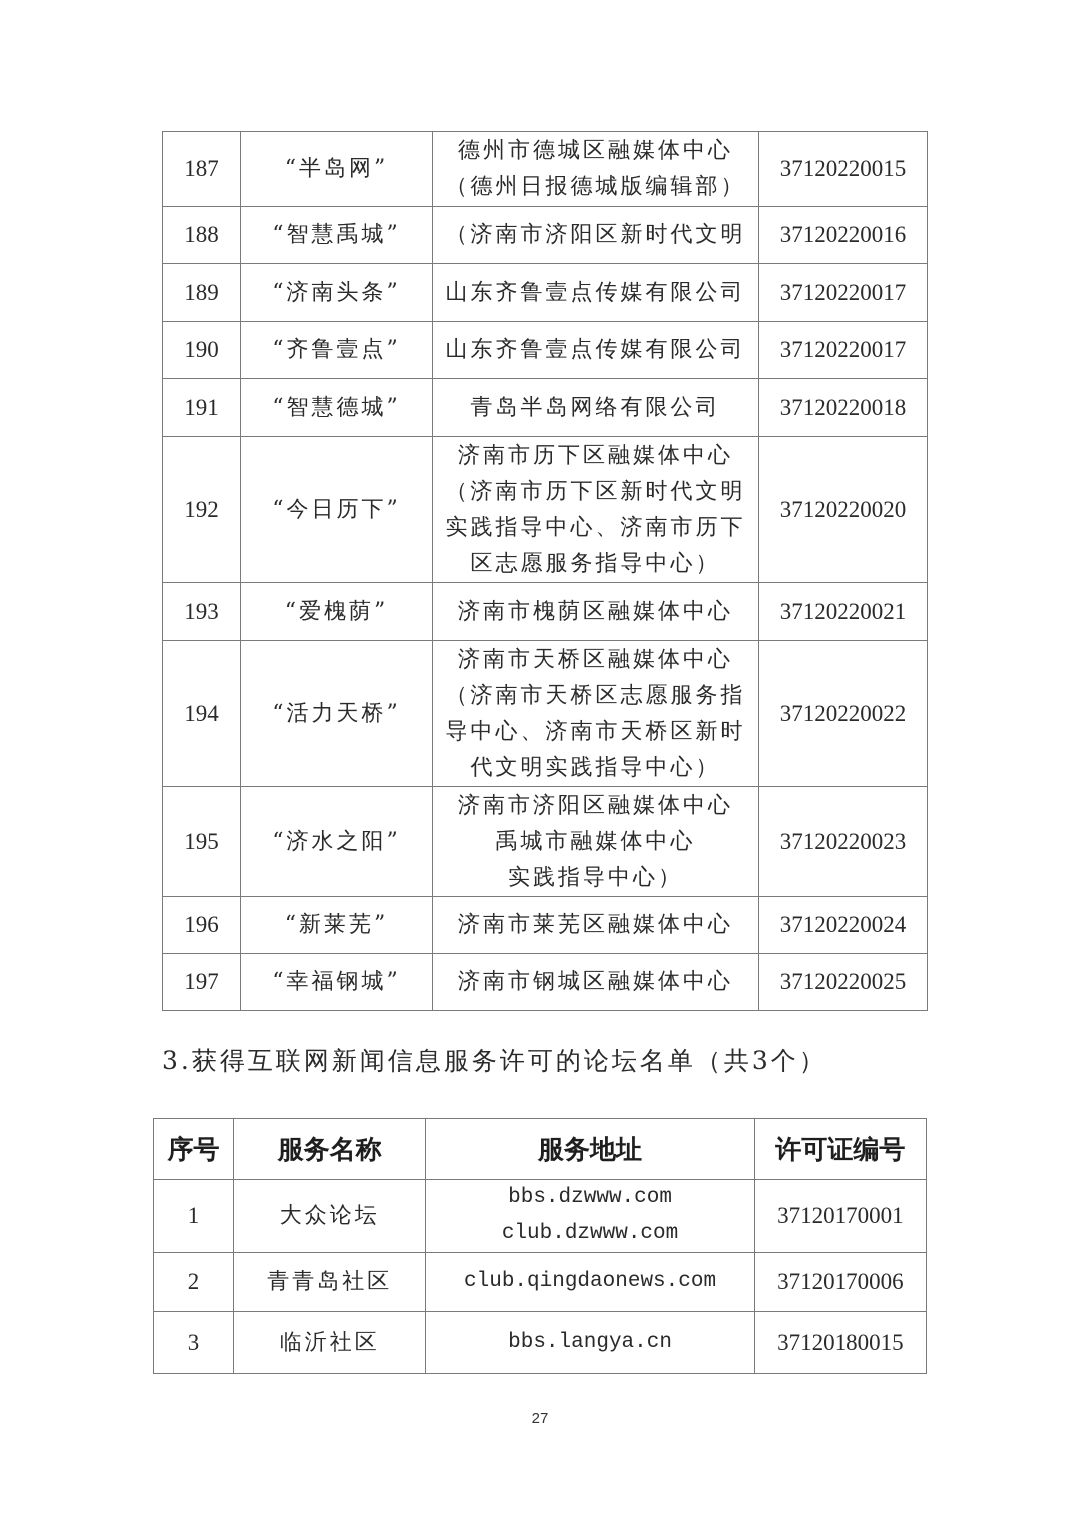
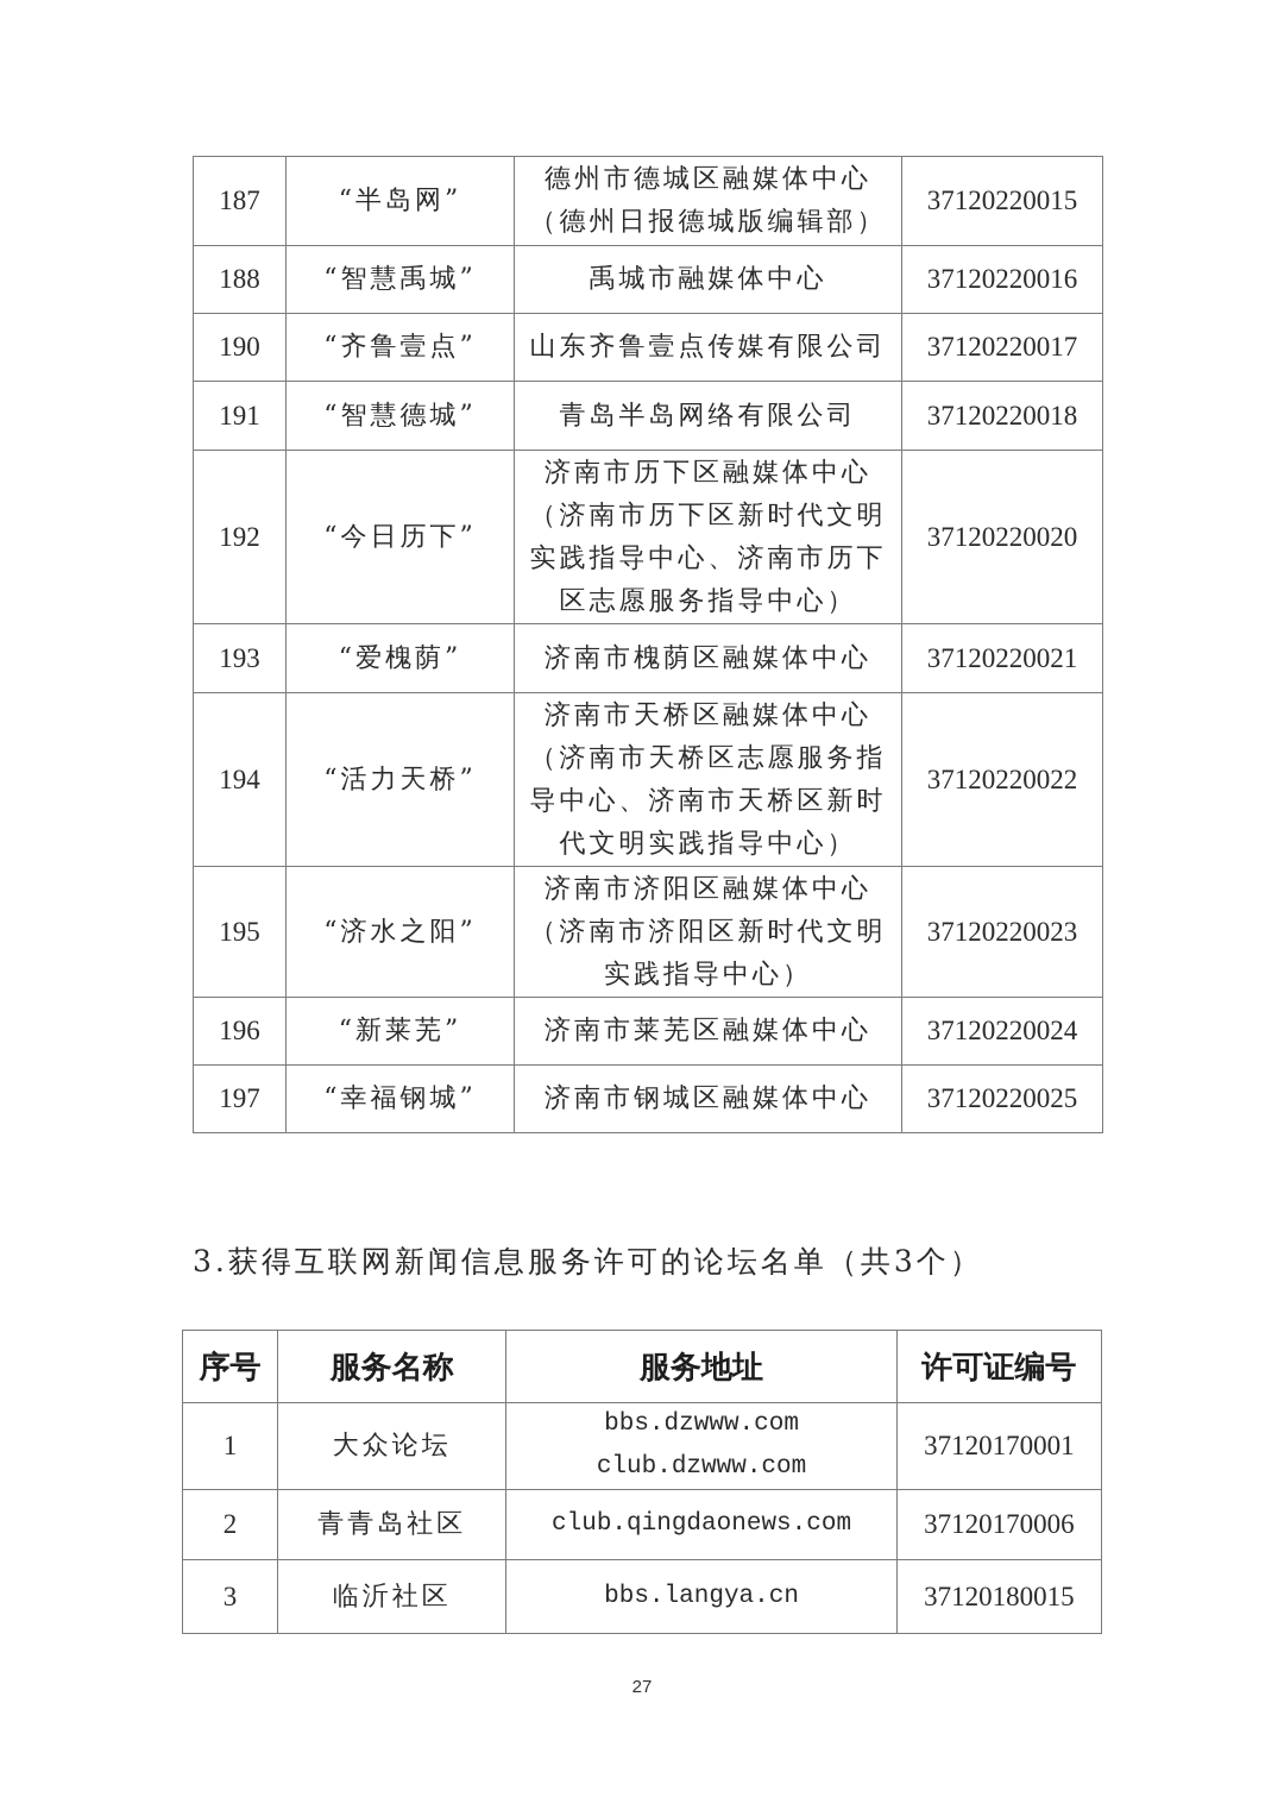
  187	“半岛网”	德州市德城区融媒体中心（德州日报德城版编辑部）	37120220015
- 188	“智慧禹城”	（济南市济阳区新时代文明	37120220016
+ 188	“智慧禹城”	禹城市融媒体中心	37120220016
- 189	“济南头条”	山东齐鲁壹点传媒有限公司	37120220017
  190	“齐鲁壹点”	山东齐鲁壹点传媒有限公司	37120220017
  191	“智慧德城”	青岛半岛网络有限公司	37120220018
  192	“今日历下”	济南市历下区融媒体中心（济南市历下区新时代文明实践指导中心、济南市历下区志愿服务指导中心）	37120220020
  193	“爱槐荫”	济南市槐荫区融媒体中心	37120220021
  194	“活力天桥”	济南市天桥区融媒体中心（济南市天桥区志愿服务指导中心、济南市天桥区新时代文明实践指导中心）	37120220022
- 195	“济水之阳”	济南市济阳区融媒体中心禹城市融媒体中心实践指导中心）	37120220023
+ 195	“济水之阳”	济南市济阳区融媒体中心（济南市济阳区新时代文明实践指导中心）	37120220023
  196	“新莱芜”	济南市莱芜区融媒体中心	37120220024
  197	“幸福钢城”	济南市钢城区融媒体中心	37120220025
  3.获得互联网新闻信息服务许可的论坛名单（共3个）
  序号	服务名称	服务地址	许可证编号
  1	大众论坛	bbs.dzwww.comclub.dzwww.com	37120170001
  2	青青岛社区	club.qingdaonews.com	37120170006
  3	临沂社区	bbs.langya.cn	37120180015
  27
